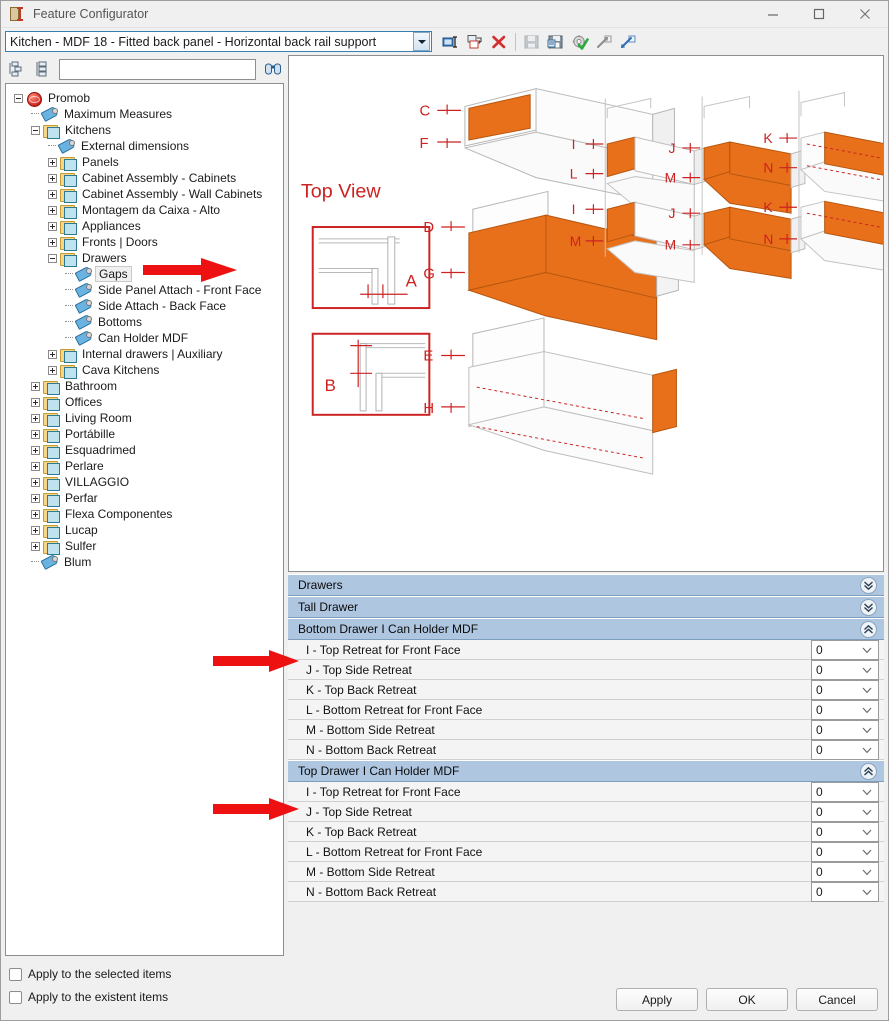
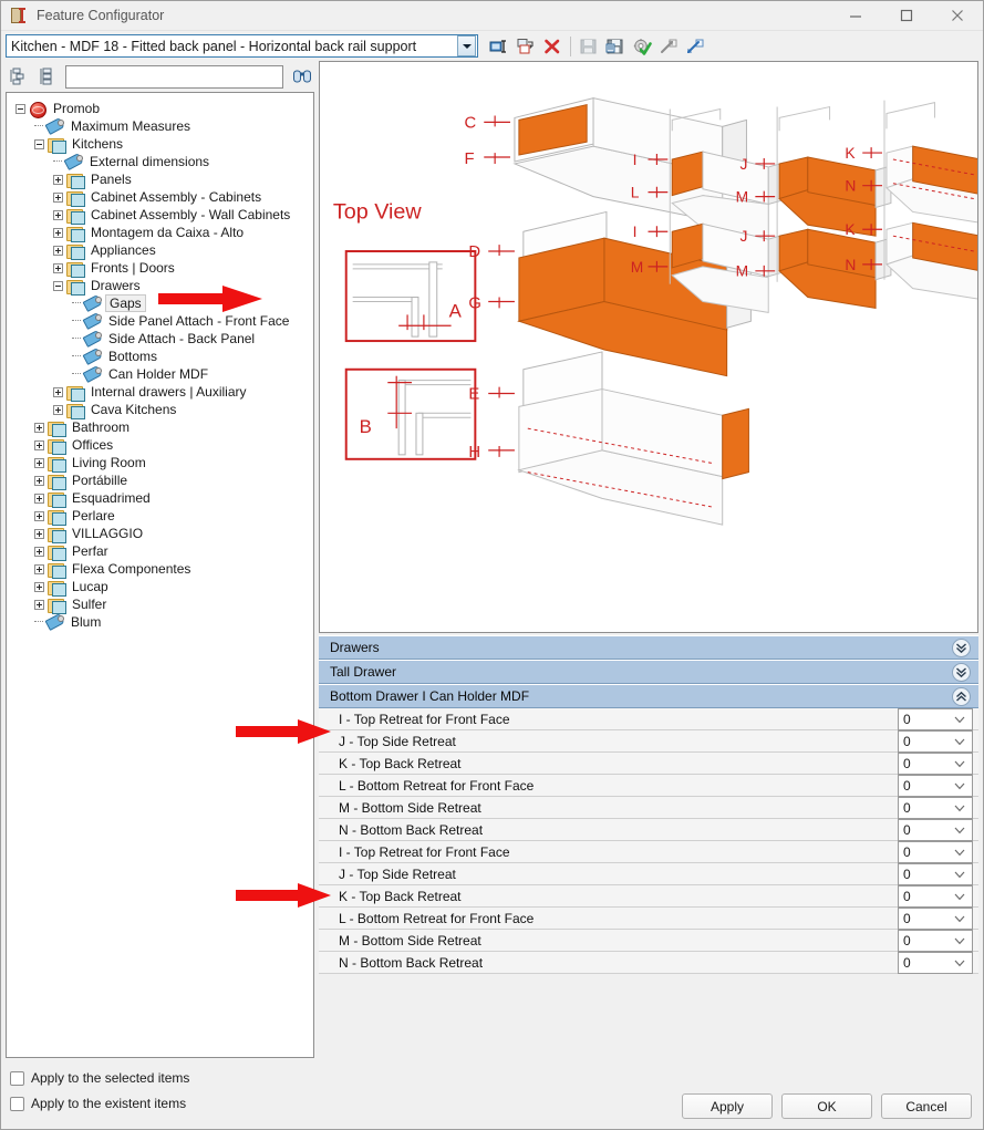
  Feature Configurator
  Kitchen - MDF 18 - Fitted back panel - Horizontal back rail support
  Promob
  Maximum Measures
  Kitchens
  External dimensions
  Panels
  Cabinet Assembly - Cabinets
  Cabinet Assembly - Wall Cabinets
  Montagem da Caixa - Alto
  Appliances
  Fronts | Doors
  Drawers
  Gaps
  Side Panel Attach - Front Face
- Side Attach - Back Face
+ Side Attach - Back Panel
  Bottoms
  Can Holder MDF
  Internal drawers | Auxiliary
  Cava Kitchens
  Bathroom
  Offices
  Living Room
  Portábille
  Esquadrimed
  Perlare
  VILLAGGIO
  Perfar
  Flexa Componentes
  Lucap
  Sulfer
  Blum
  Top View
  A
  B
  C
  F
  D
  G
  E
  H
  I
  L
  I
  M
  J
  M
  J
  M
  K
  N
  K
  N
  Drawers
  Tall Drawer
  Bottom Drawer I Can Holder MDF
  I - Top Retreat for Front Face
  0
  J - Top Side Retreat
  0
  K - Top Back Retreat
  0
  L - Bottom Retreat for Front Face
  0
  M - Bottom Side Retreat
  0
  N - Bottom Back Retreat
  0
- Top Drawer I Can Holder MDF
  I - Top Retreat for Front Face
  0
  J - Top Side Retreat
  0
  K - Top Back Retreat
  0
  L - Bottom Retreat for Front Face
  0
  M - Bottom Side Retreat
  0
  N - Bottom Back Retreat
  0
  Apply to the selected items
  Apply to the existent items
  Apply
  OK
  Cancel
